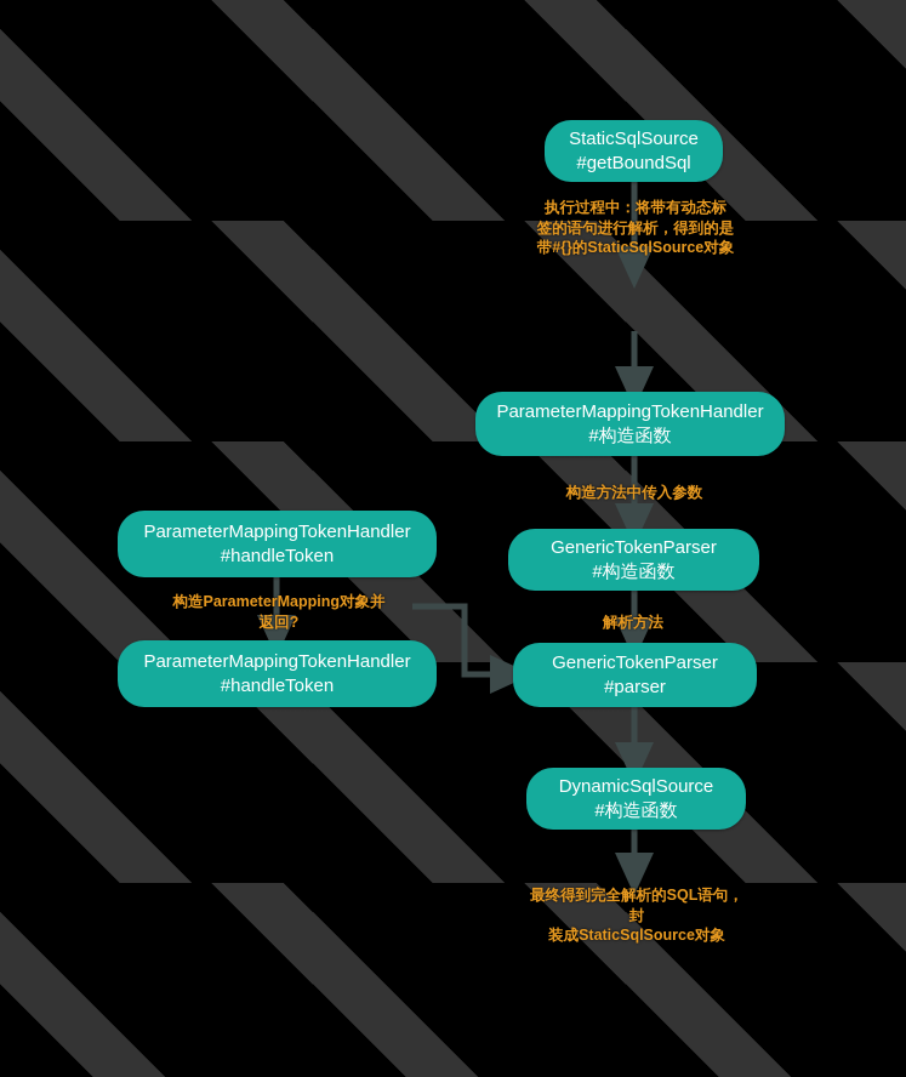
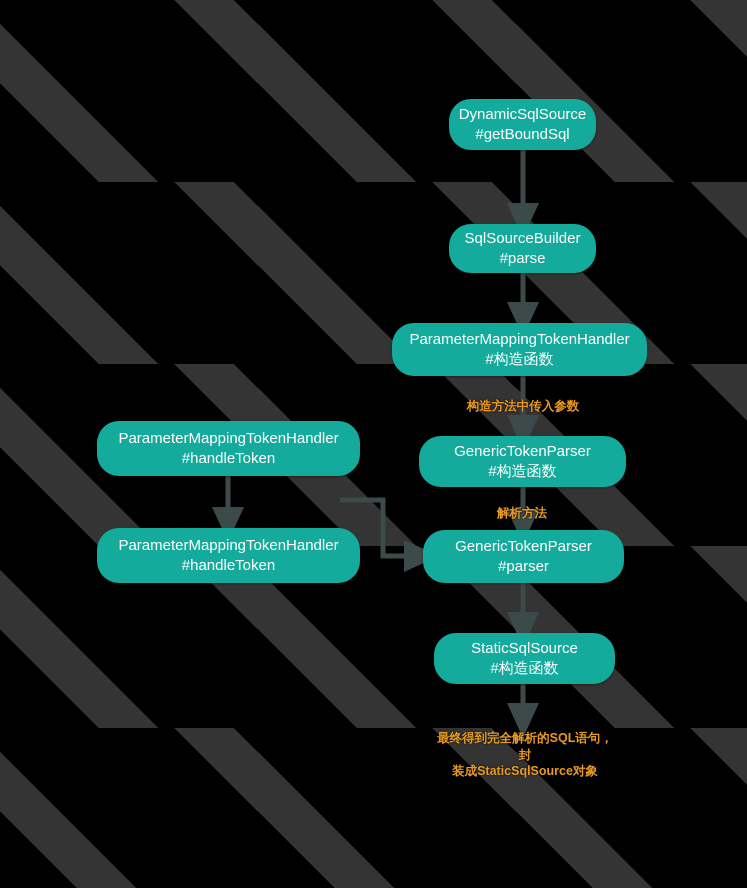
- StaticSqlSource
+ DynamicSqlSource
  #getBoundSql
+ SqlSourceBuilder
+ #parse
  ParameterMappingTokenHandler
  #构造函数
  GenericTokenParser
  #构造函数
  GenericTokenParser
  #parser
- DynamicSqlSource
+ StaticSqlSource
  #构造函数
  ParameterMappingTokenHandler
  #handleToken
  ParameterMappingTokenHandler
  #handleToken
- 执行过程中：将带有动态标
- 签的语句进行解析，得到的是
- 带#{}的StaticSqlSource对象
  构造方法中传入参数
  解析方法
- 构造ParameterMapping对象并
- 返回?
  最终得到完全解析的SQL语句，封
  装成StaticSqlSource对象
